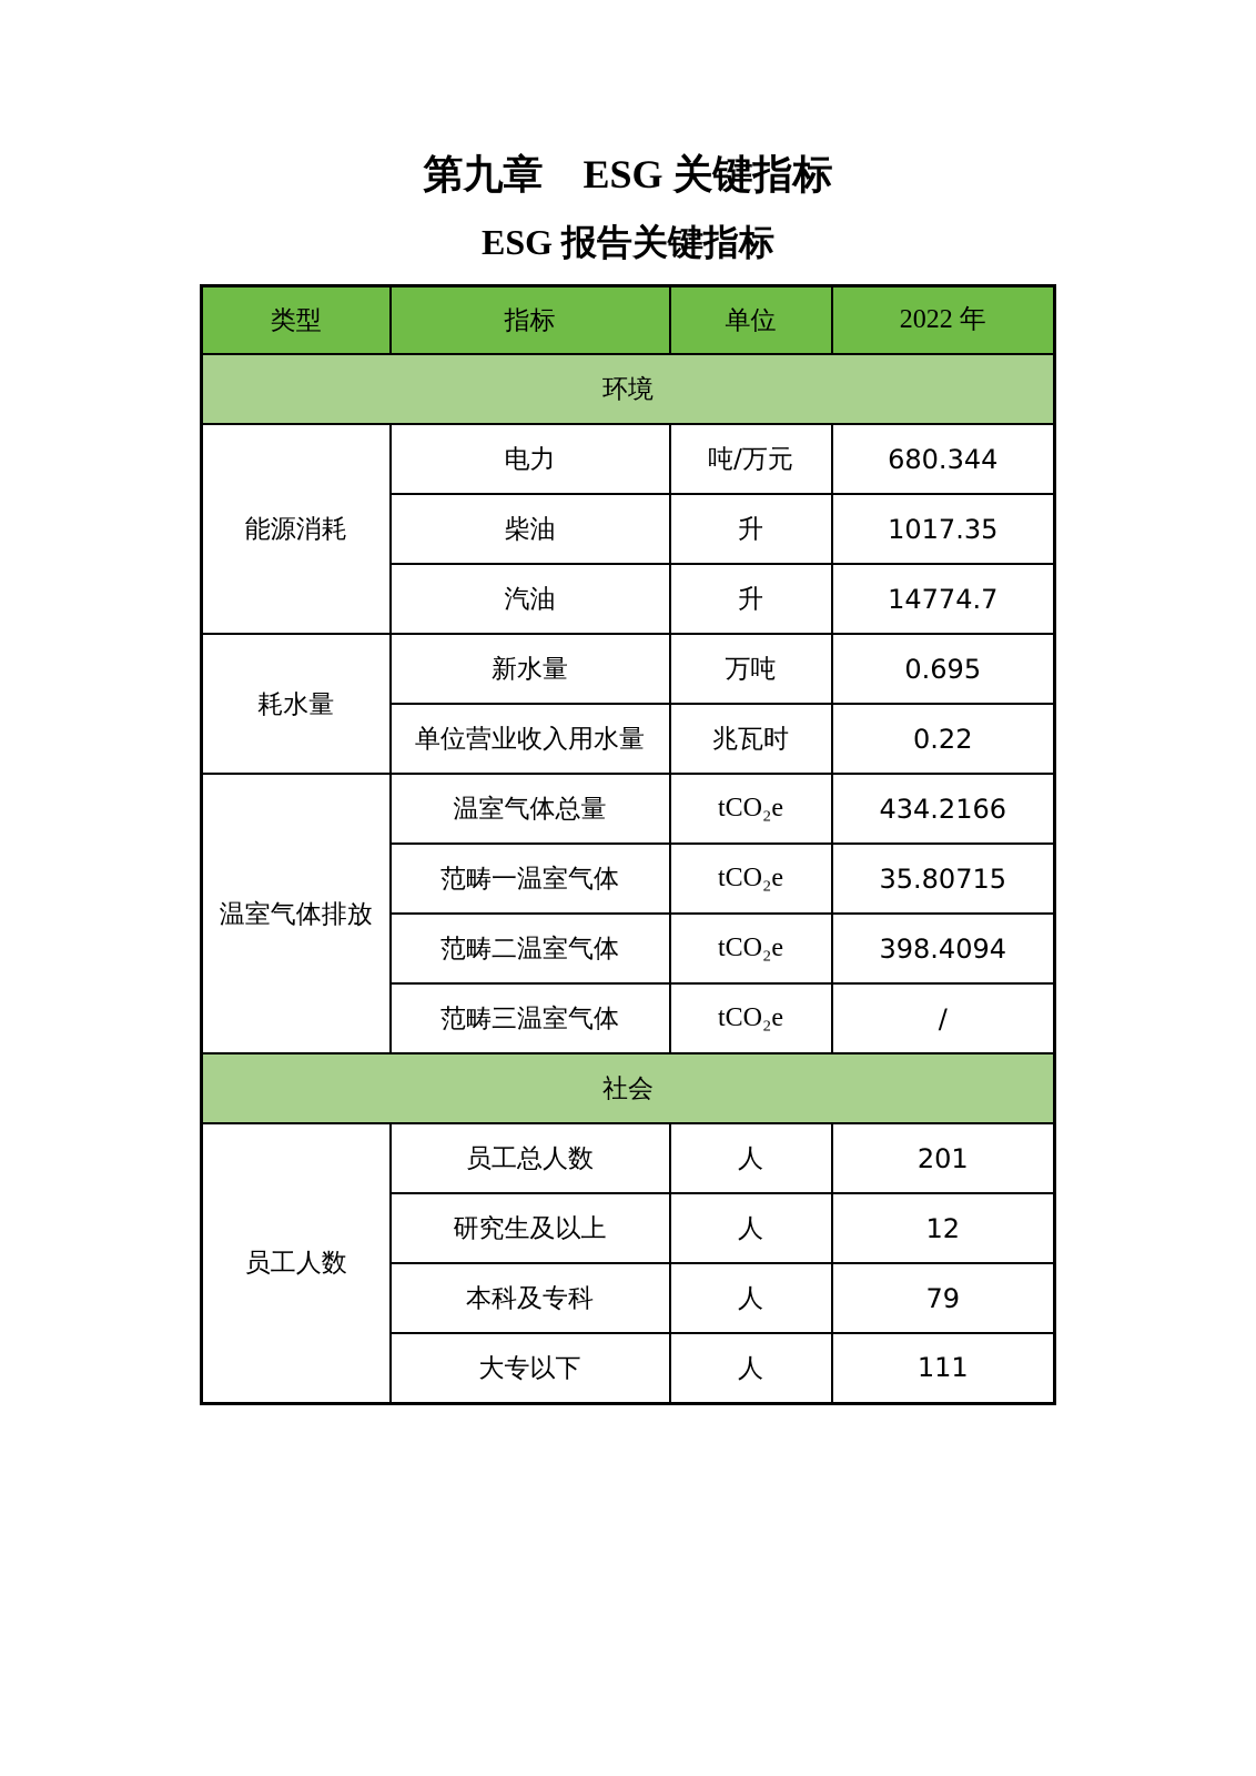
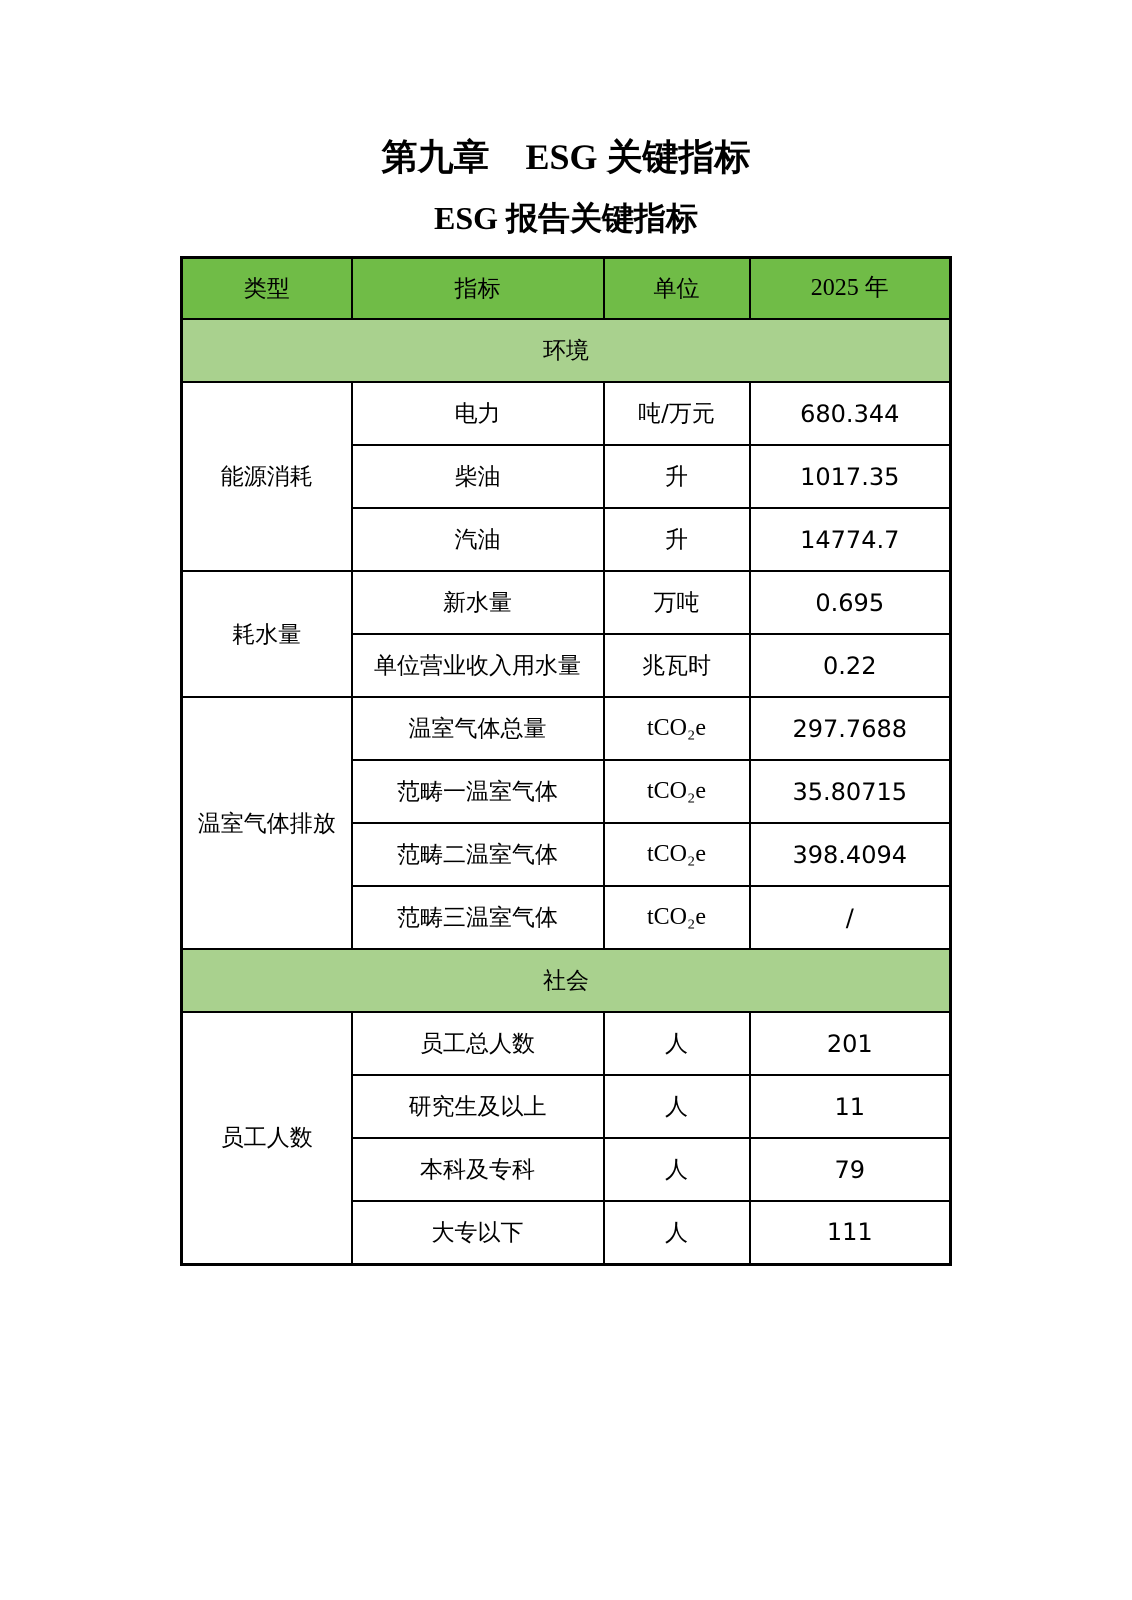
  第九章 ESG 关键指标
  ESG 报告关键指标
- 类型	指标	单位	2022 年
+ 类型	指标	单位	2025 年
  环境
  能源消耗	电力	吨/万元	680.344
  柴油	升	1017.35
  汽油	升	14774.7
  耗水量	新水量	万吨	0.695
  单位营业收入用水量	兆瓦时	0.22
- 温室气体排放	温室气体总量	tCO₂e	434.2166
+ 温室气体排放	温室气体总量	tCO₂e	297.7688
  范畴一温室气体	tCO₂e	35.80715
  范畴二温室气体	tCO₂e	398.4094
  范畴三温室气体	tCO₂e	/
  社会
  员工人数	员工总人数	人	201
- 研究生及以上	人	12
+ 研究生及以上	人	11
  本科及专科	人	79
  大专以下	人	111
